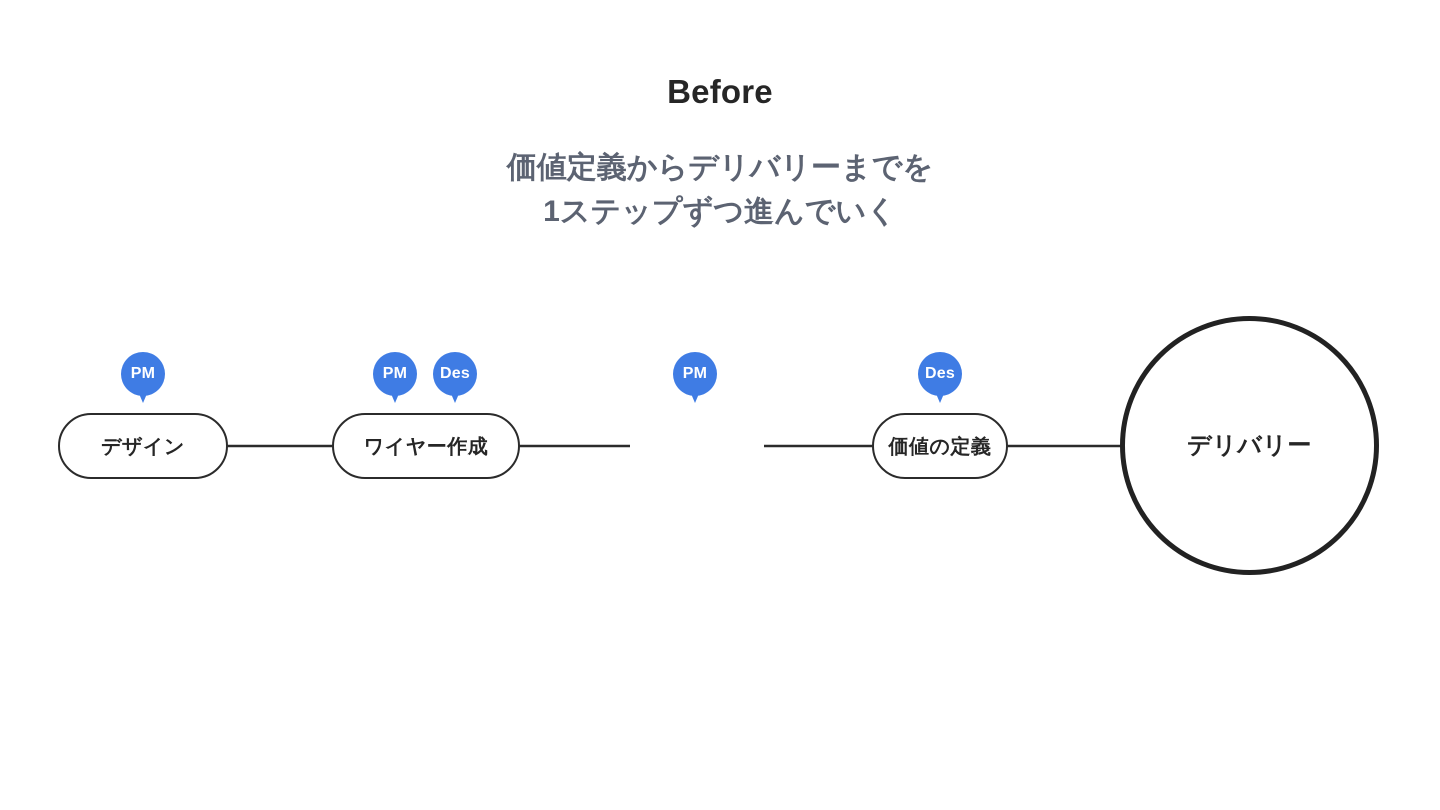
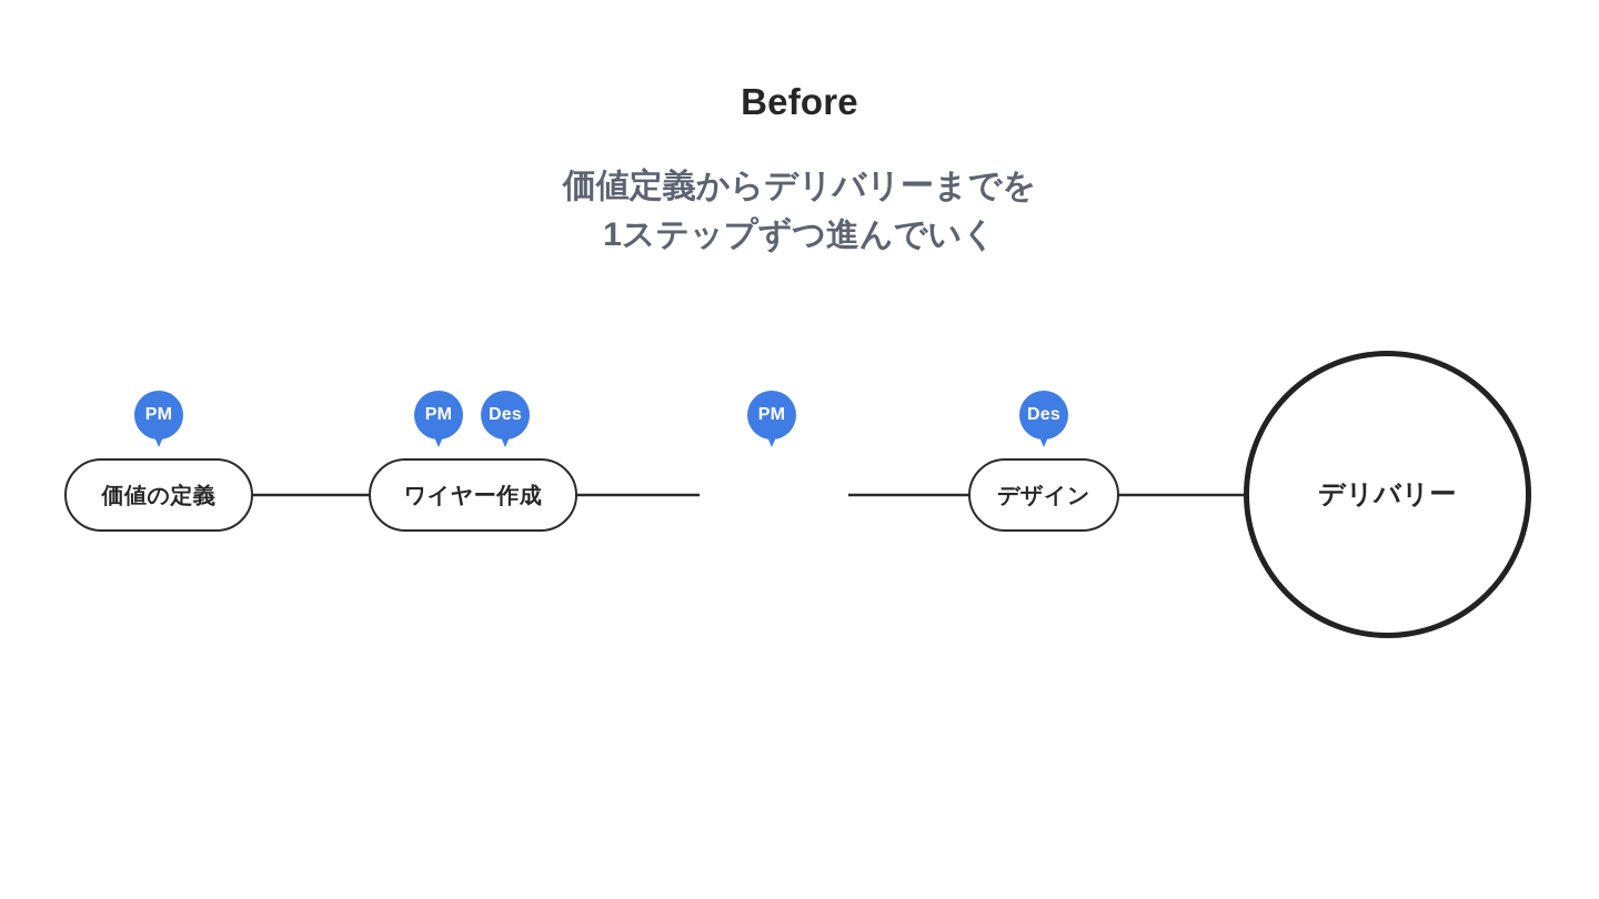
  Before
  価値定義からデリバリーまでを
  1ステップずつ進んでいく
- デザイン
+ 価値の定義
  PM
  ワイヤー作成
  PM
  Des
  PM
- 価値の定義
+ デザイン
  Des
  デリバリー
